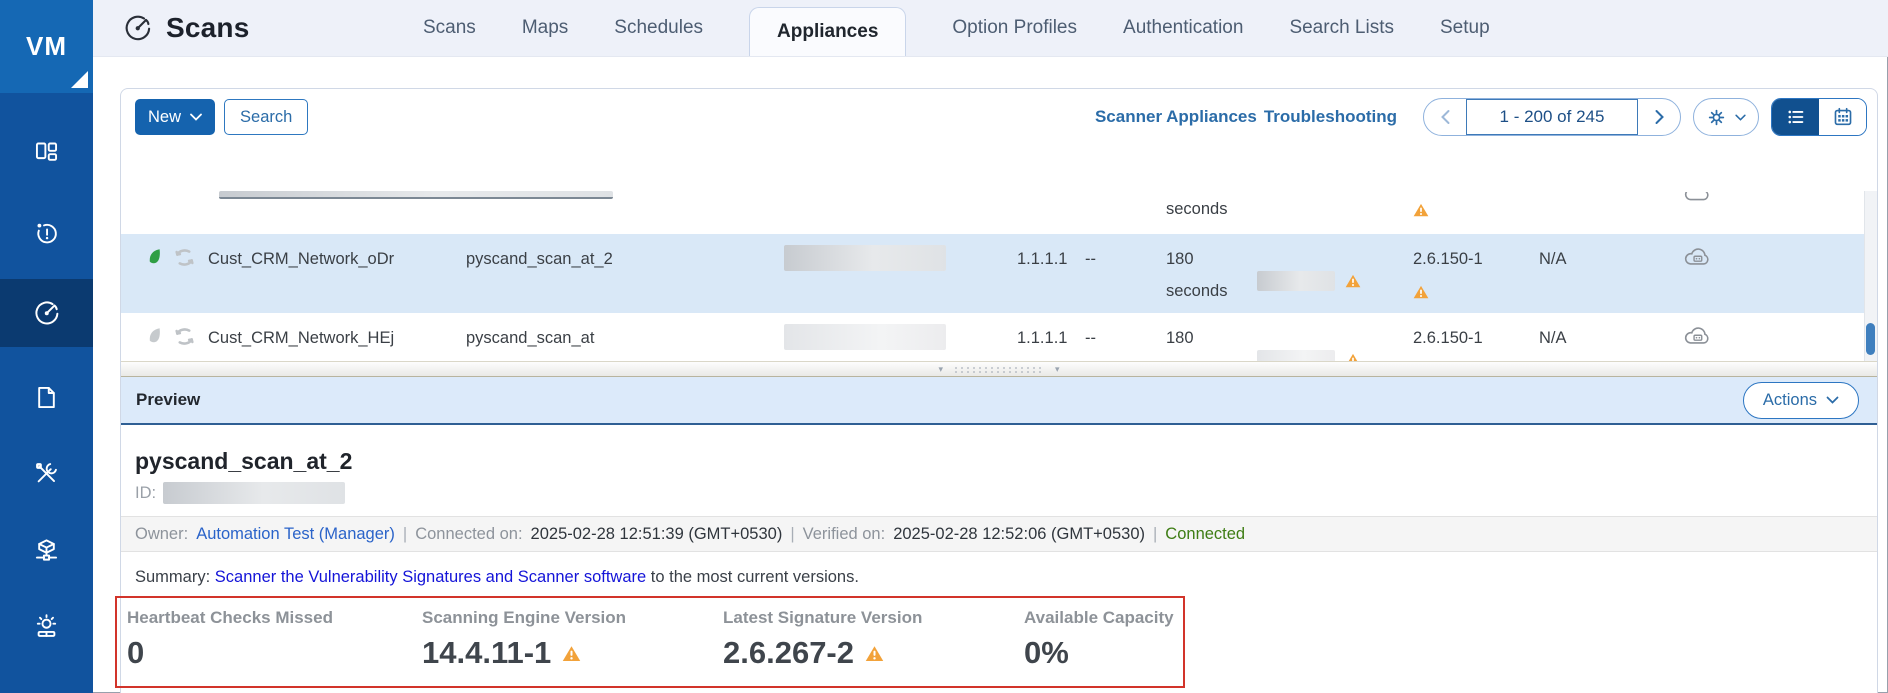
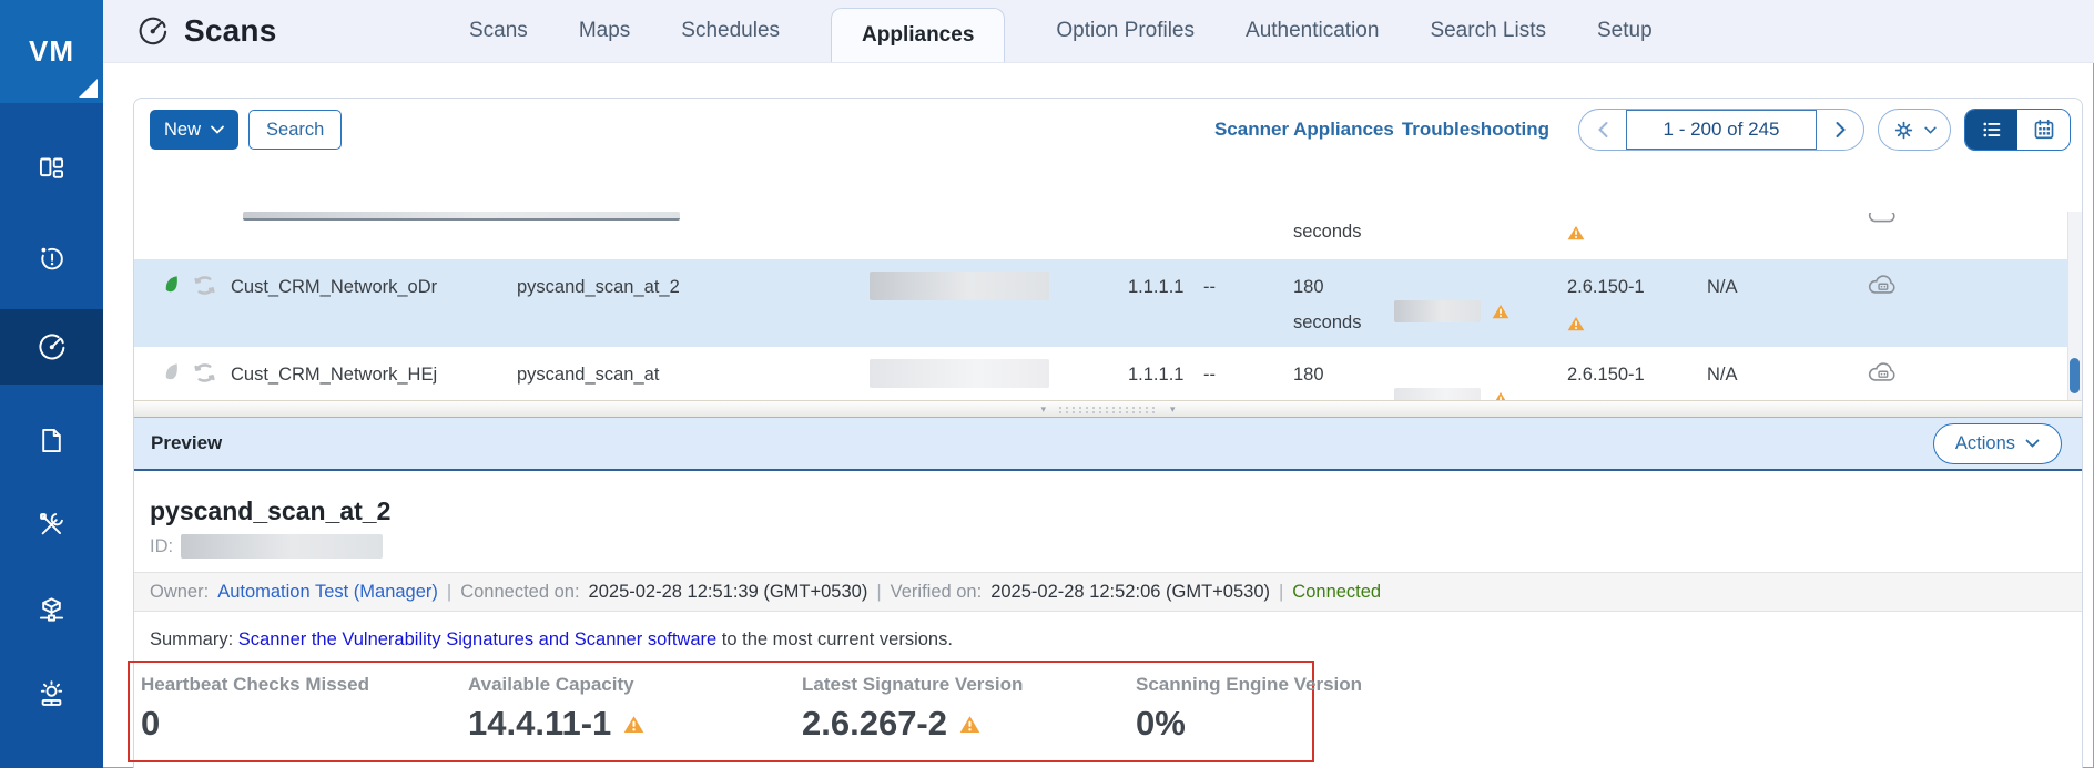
  VM
  Scans
  Scans
  Maps
  Schedules
  Appliances
  Option Profiles
  Authentication
  Search Lists
  Setup
  New
  Search
  Scanner Appliances
  Troubleshooting
  1 - 200 of 245
  seconds
  Cust_CRM_Network_oDr
  pyscand_scan_at_2
  1.1.1.1
  --
  180
  seconds
  2.6.150-1
  N/A
  Cust_CRM_Network_HEj
  pyscand_scan_at
  1.1.1.1
  --
  180
  2.6.150-1
  N/A
  ▾
  ▾
  Preview
  Actions
  pyscand_scan_at_2
  ID:
  Owner:
  Automation Test (Manager)
  |
  Connected on:
  2025-02-28 12:51:39 (GMT+0530)
  |
  Verified on:
  2025-02-28 12:52:06 (GMT+0530)
  |
  Connected
  Summary: Scanner the Vulnerability Signatures and Scanner software to the most current versions.
  Heartbeat Checks Missed
  0
- Scanning Engine Version
+ Available Capacity
  14.4.11-1
  Latest Signature Version
  2.6.267-2
- Available Capacity
+ Scanning Engine Version
  0%
